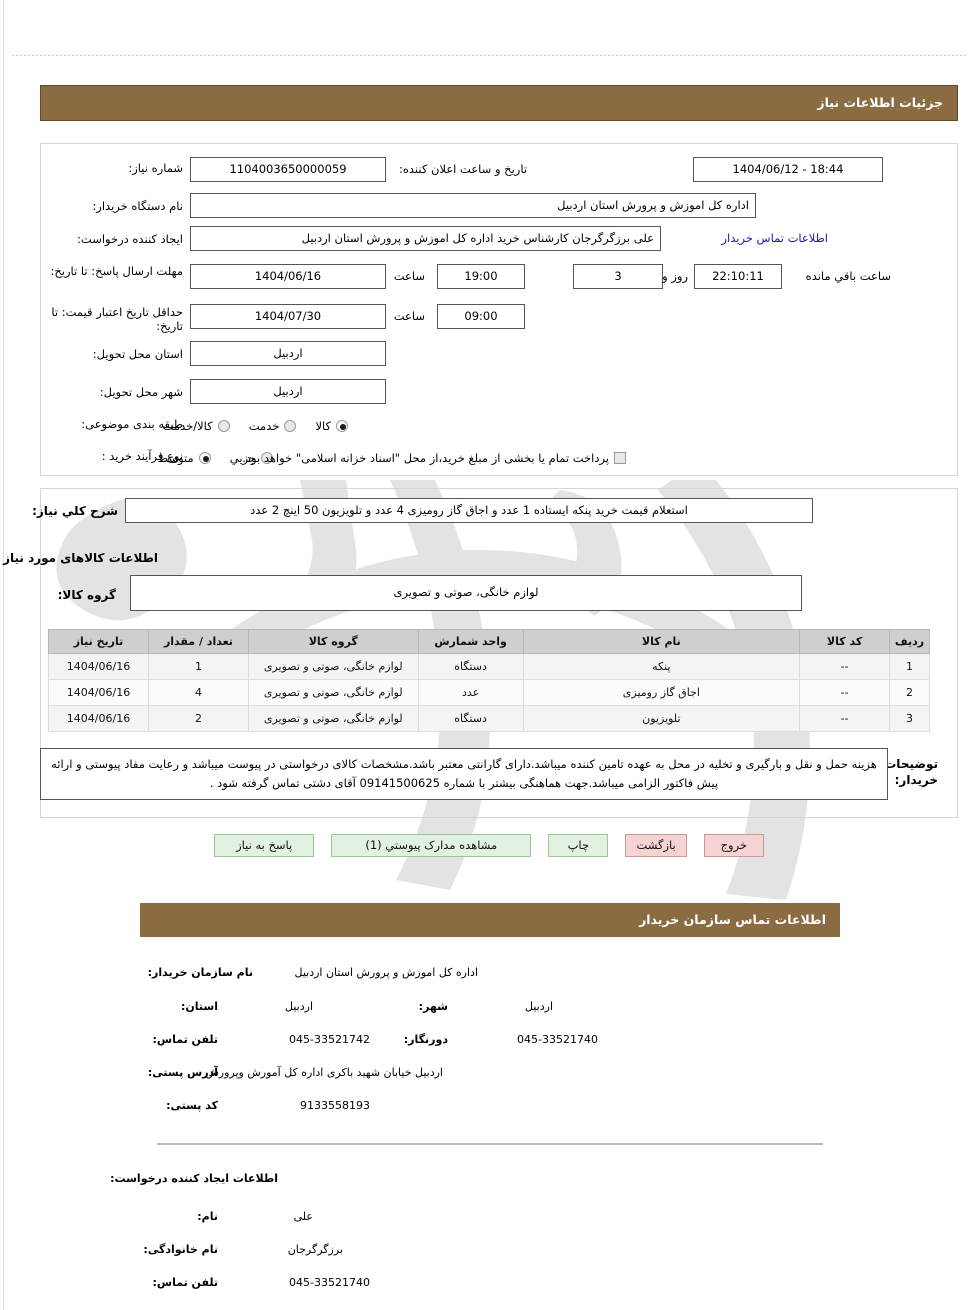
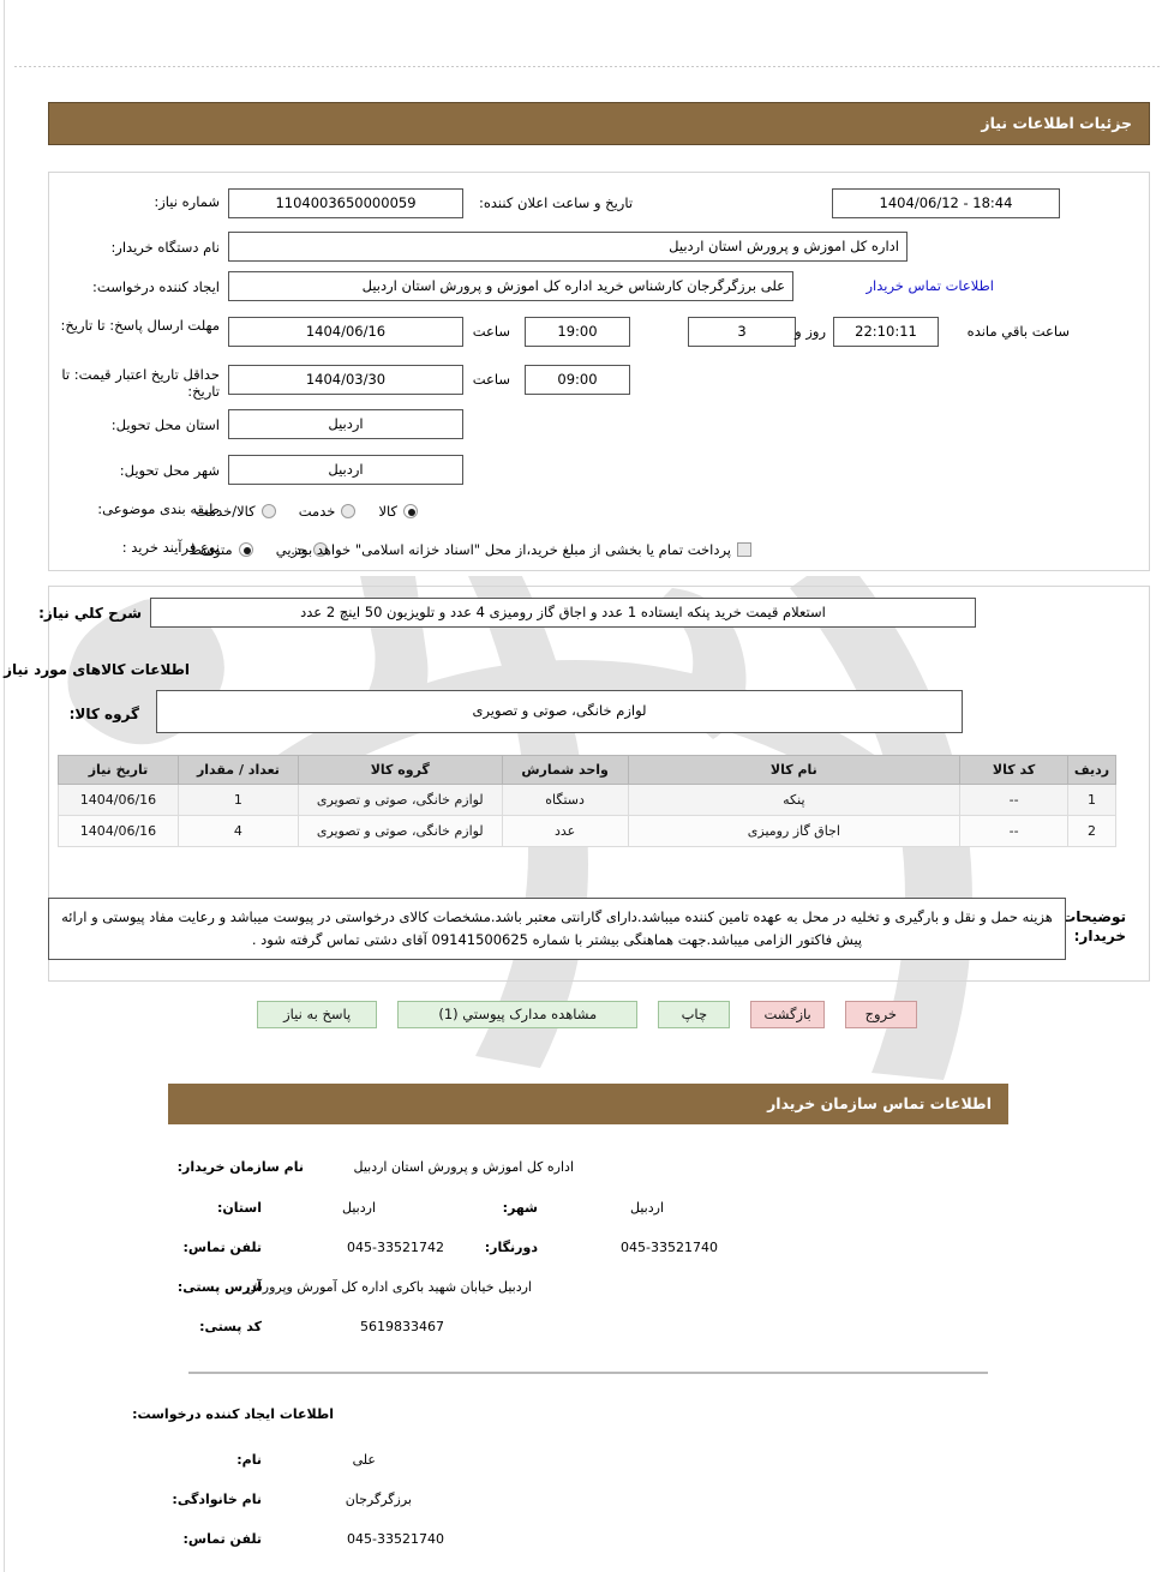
  جزئیات اطلاعات نیاز
  شماره نیاز:
  1104003650000059
  تاریخ و ساعت اعلان کننده:
  1404/06/12 - 18:44
  نام دستگاه خریدار:
  اداره کل اموزش و پرورش استان اردبیل
  ایجاد کننده درخواست:
  علی برزگرگرجان کارشناس خرید اداره کل اموزش و پرورش استان اردبیل
  اطلاعات تماس خریدار
  مهلت ارسال پاسخ: تا تاریخ:
  1404/06/16
  ساعت
  19:00
  3
  روز و
  22:10:11
  ساعت باقي مانده
  حداقل تاریخ اعتبار قیمت: تا تاریخ:
- 1404/07/30
+ 1404/03/30
  ساعت
  09:00
  استان محل تحویل:
  اردبیل
  شهر محل تحویل:
  اردبیل
  طبقه بندی موضوعی:
  کالا خدمت کالا/خدمت
  نوع فرآیند خرید :
  جزيي متوسط
  پرداخت تمام یا بخشی از مبلغ خرید،از محل "اسناد خزانه اسلامی" خواهد بود.
  شرح کلي نیاز:
  استعلام قیمت خرید پنکه ایستاده 1 عدد و اجاق گاز رومیزی 4 عدد و تلویزیون 50 اینچ 2 عدد
  اطلاعات کالاهای مورد نیاز
  گروه کالا:
  لوازم خانگی، صوتی و تصویری
  ردیف	کد کالا	نام کالا	واحد شمارش	گروه کالا	تعداد / مقدار	تاریخ نیاز
  1	--	پنکه	دستگاه	لوازم خانگی، صوتی و تصویری	1	1404/06/16
  2	--	اجاق گاز رومیزی	عدد	لوازم خانگی، صوتی و تصویری	4	1404/06/16
- 3	--	تلویزیون	دستگاه	لوازم خانگی، صوتی و تصویری	2	1404/06/16
  توضیحات خریدار:
  هزینه حمل و نقل و بارگیری و تخلیه در محل به عهده تامین کننده میباشد.دارای گارانتی معتبر باشد.مشخصات کالای درخواستی در پیوست میباشد و رعایت مفاد پیوستی و ارائه پیش فاکتور الزامی میباشد.جهت هماهنگی بیشتر با شماره 09141500625 آقای دشتی تماس گرفته شود .
  خروج بازگشت چاپ مشاهده مدارک پیوستي (1) پاسخ به نیاز
  اطلاعات تماس سازمان خریدار
  نام سازمان خریدار:
  اداره کل اموزش و پرورش استان اردبیل
  استان:
  اردبیل
  شهر:
  اردبیل
  تلفن تماس:
  045-33521742
  دورنگار:
  045-33521740
  آدرس پستی:
  اردبیل خیابان شهید باکری اداره کل آمورش وپرورش
  کد پستی:
- 9133558193
+ 5619833467
  اطلاعات ایجاد کننده درخواست:
  نام:
  علی
  نام خانوادگی:
  برزگرگرجان
  تلفن تماس:
  045-33521740
